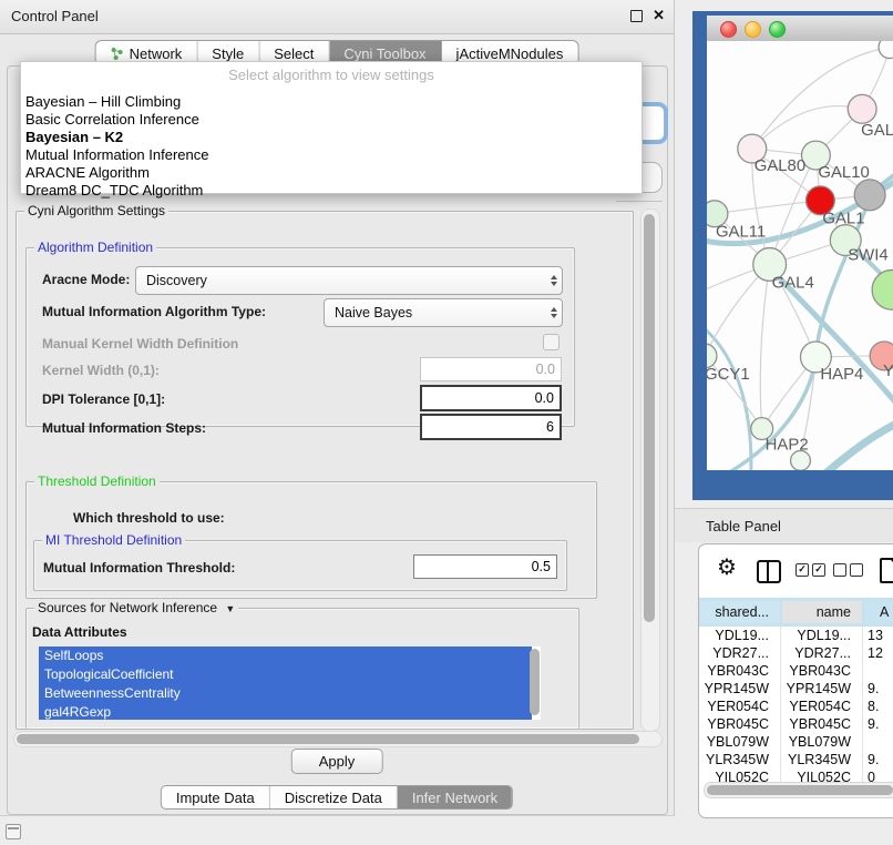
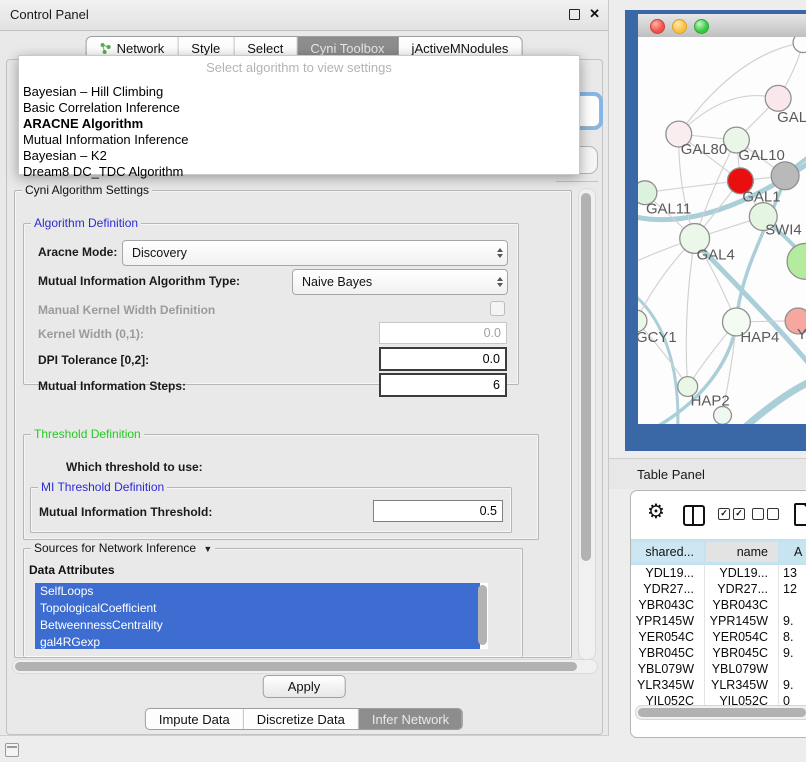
  Control Panel
  ✕
  Network
  Style
  Select
  Cyni Toolbox
  jActiveMNodules
  Cyni Algorithm Settings
  Algorithm Definition
  Aracne Mode:
  Discovery
  Mutual Information Algorithm Type:
  Naive Bayes
  Manual Kernel Width Definition
  Kernel Width (0,1):
  0.0
- DPI Tolerance [0,1]:
+ DPI Tolerance [0,2]:
  0.0
  Mutual Information Steps:
  6
  Threshold Definition
  Which threshold to use:
  MI Threshold Definition
  Mutual Information Threshold:
  0.5
  Sources for Network Inference ▼
  Data Attributes
  SelfLoops
  TopologicalCoefficient
  BetweennessCentrality
  gal4RGexp
  Apply
  Impute Data
  Discretize Data
  Infer Network
  Select algorithm to view settings
  Bayesian – Hill Climbing
  Basic Correlation Inference
- Bayesian – K2
+ ARACNE Algorithm
  Mutual Information Inference
- ARACNE Algorithm
+ Bayesian – K2
  Dream8 DC_TDC Algorithm
  GAL
  GAL80
  GAL10
  GAL1
  GAL11
  SWI4
  GAL4
  HAP4
  GCY1
  HAP2
  Y
  Table Panel
  ⚙
  ✓
  ✓
  shared...
  name
  A
  YDL19...
  YDL19...
  13
  YDR27...
  YDR27...
  12
  YBR043C
  YBR043C
  YPR145W
  YPR145W
  9.
  YER054C
  YER054C
  8.
  YBR045C
  YBR045C
  9.
  YBL079W
  YBL079W
  YLR345W
  YLR345W
  9.
  YIL052C
  YIL052C
  0
